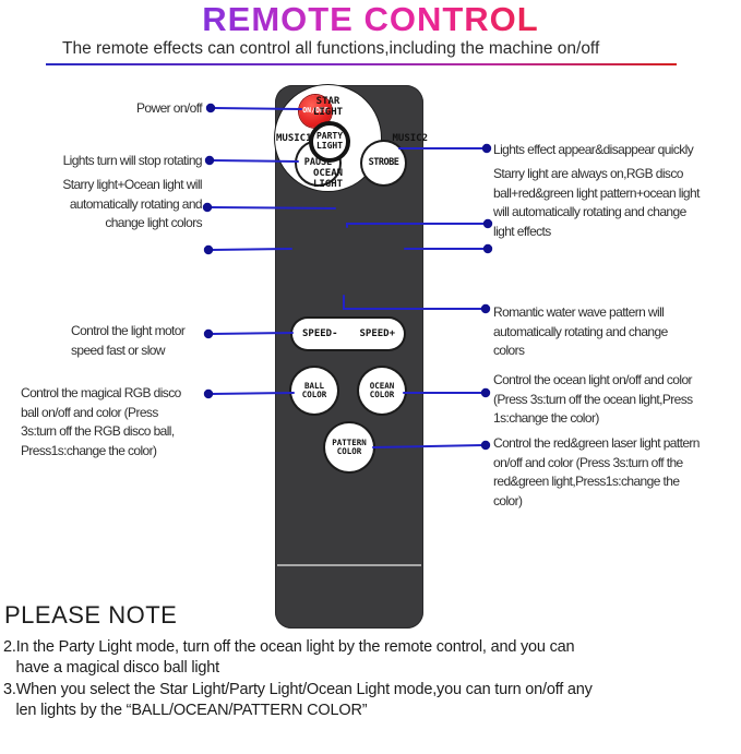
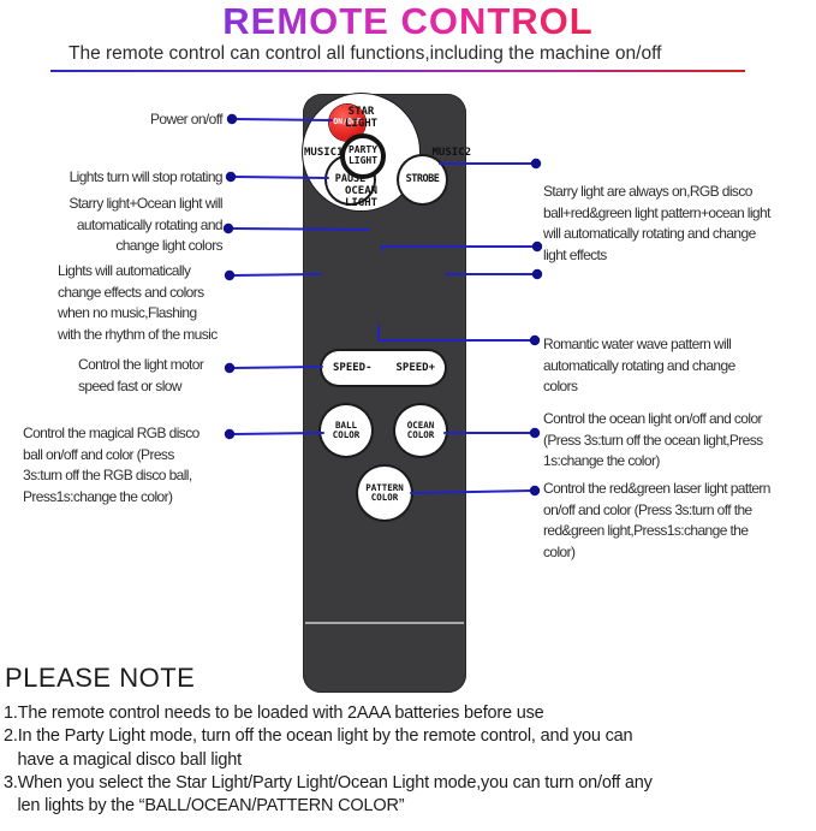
  REMOTE CONTROL
- The remote effects can control all functions,including the machine on/off
+ The remote control can control all functions,including the machine on/off
  ON/OFF
  PAUS
  STROBE
  STAR
  LIGHT
  MUSIC
  MUSIC2
  OCEAN
  LIGHT
  PARTY
  LIGHT
  SPEED-
  SPEED+
  BALL
  COLOR
  OCEAN
  COLOR
  PATTERN
  COLOR
  Power on/off
  Lights turn will stop rotating
  Starry light+Ocean light will
  automatically rotating and
  change light colors
+ Lights will automatically
+ change effects and colors
+ when no music,Flashing
+ with the rhythm of the music
  Control the light motor
  speed fast or slow
  Control the magical RGB disco
  ball on/off and color (Press
  3s:turn off the RGB disco ball,
  Press1s:change the color)
- Lights effect appear&disappear quickly
  Starry light are always on,RGB disco
  ball+red&green light pattern+ocean light
  will automatically rotating and change
  light effects
  Romantic water wave pattern will
  automatically rotating and change
  colors
  Control the ocean light on/off and color
  (Press 3s:turn off the ocean light,Press
  1s:change the color)
  Control the red&green laser light pattern
  on/off and color (Press 3s:turn off the
  red&green light,Press1s:change the
  color)
  PLEASE NOTE
+ 1.The remote control needs to be loaded with 2AAA batteries before use
  2.In the Party Light mode, turn off the ocean light by the remote control, and you can
  have a magical disco ball light
  3.When you select the Star Light/Party Light/Ocean Light mode,you can turn on/off any
  len lights by the “BALL/OCEAN/PATTERN COLOR”
